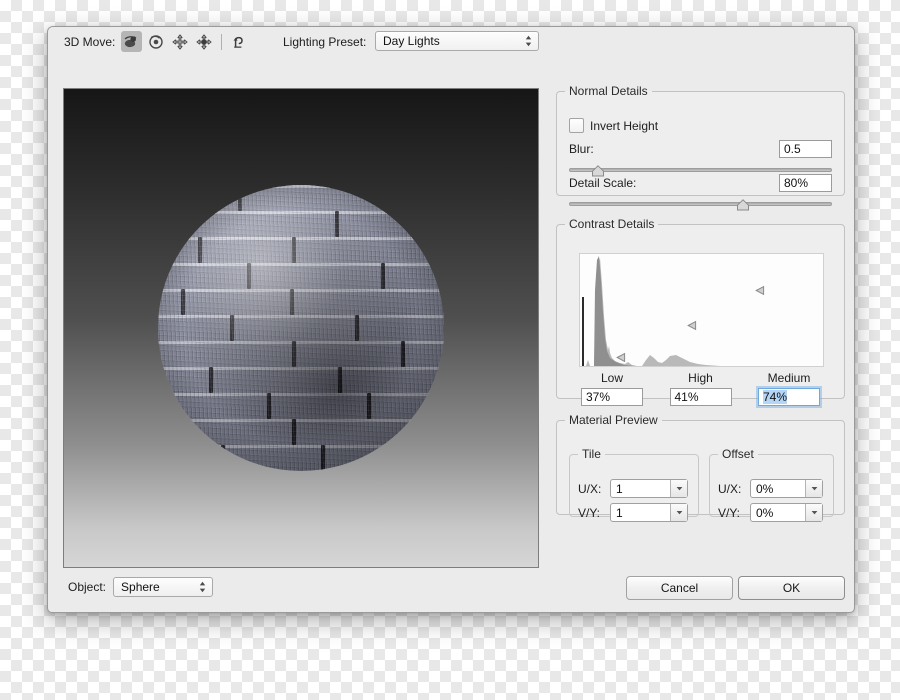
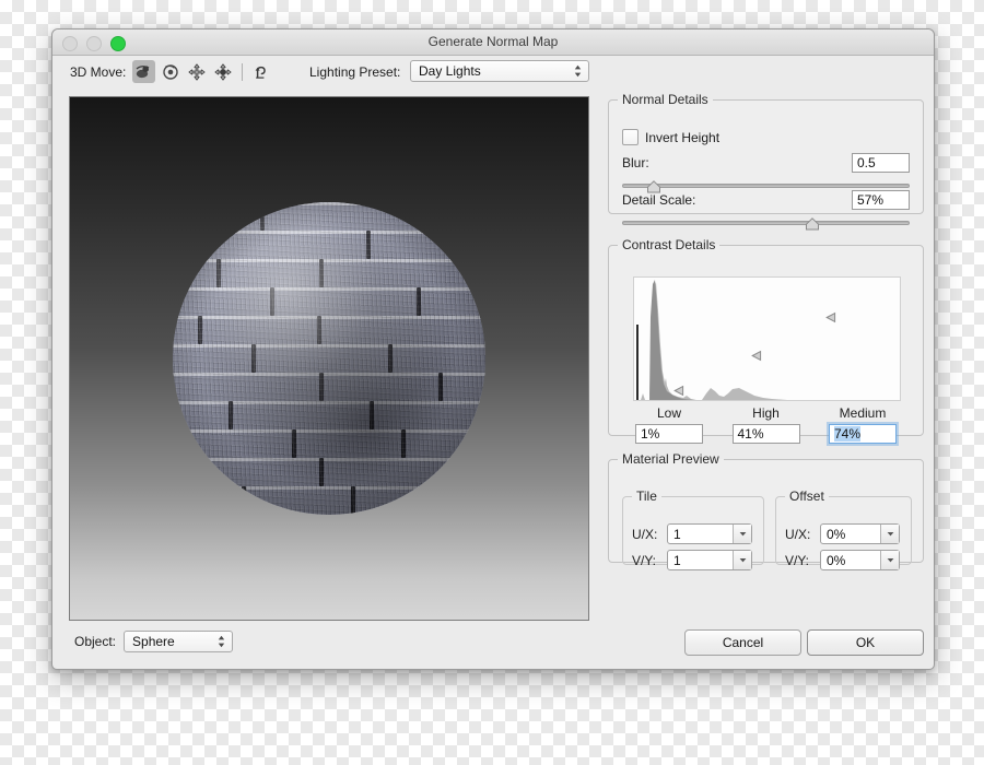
+ Generate Normal Map
  3D Move:
  Lighting Preset:
  Day Lights
  Object:
  Sphere
  Normal Details
  Invert Height
  Blur:
  0.5
  Detail Scale:
- 80%
+ 57%
  Contrast Details
  Low
- 37%
+ 1%
  High
  41%
  Medium
  74%
  Material Preview
  Tile
  U/X:
  1
  V/Y:
  1
  Offset
  U/X:
  0%
  V/Y:
  0%
  Cancel
  OK
